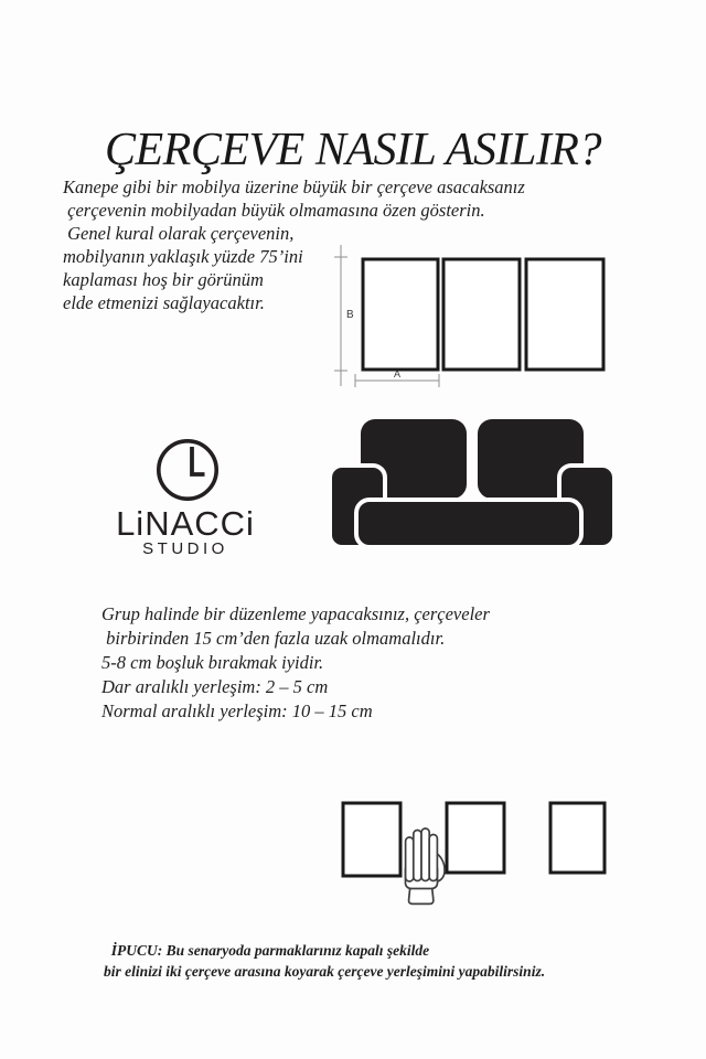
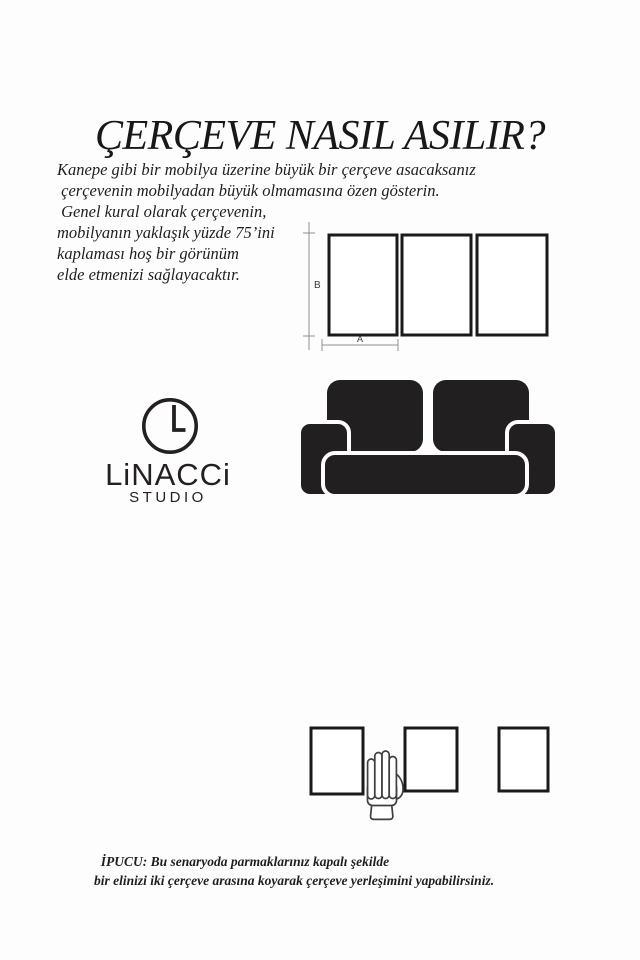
  ÇERÇEVE NASIL ASILIR?
  Kanepe gibi bir mobilya üzerine büyük bir çerçeve asacaksanız
  çerçevenin mobilyadan büyük olmamasına özen gösterin.
  Genel kural olarak çerçevenin,
  mobilyanın yaklaşık yüzde 75’ini
  kaplaması hoş bir görünüm
  elde etmenizi sağlayacaktır.
  B
  A
  LiNACCi
  STUDIO
- Grup halinde bir düzenleme yapacaksınız, çerçeveler
- birbirinden 15 cm’den fazla uzak olmamalıdır.
- 5-8 cm boşluk bırakmak iyidir.
- Dar aralıklı yerleşim: 2 – 5 cm
- Normal aralıklı yerleşim: 10 – 15 cm
  İPUCU: Bu senaryoda parmaklarınız kapalı şekilde
  bir elinizi iki çerçeve arasına koyarak çerçeve yerleşimini yapabilirsiniz.
